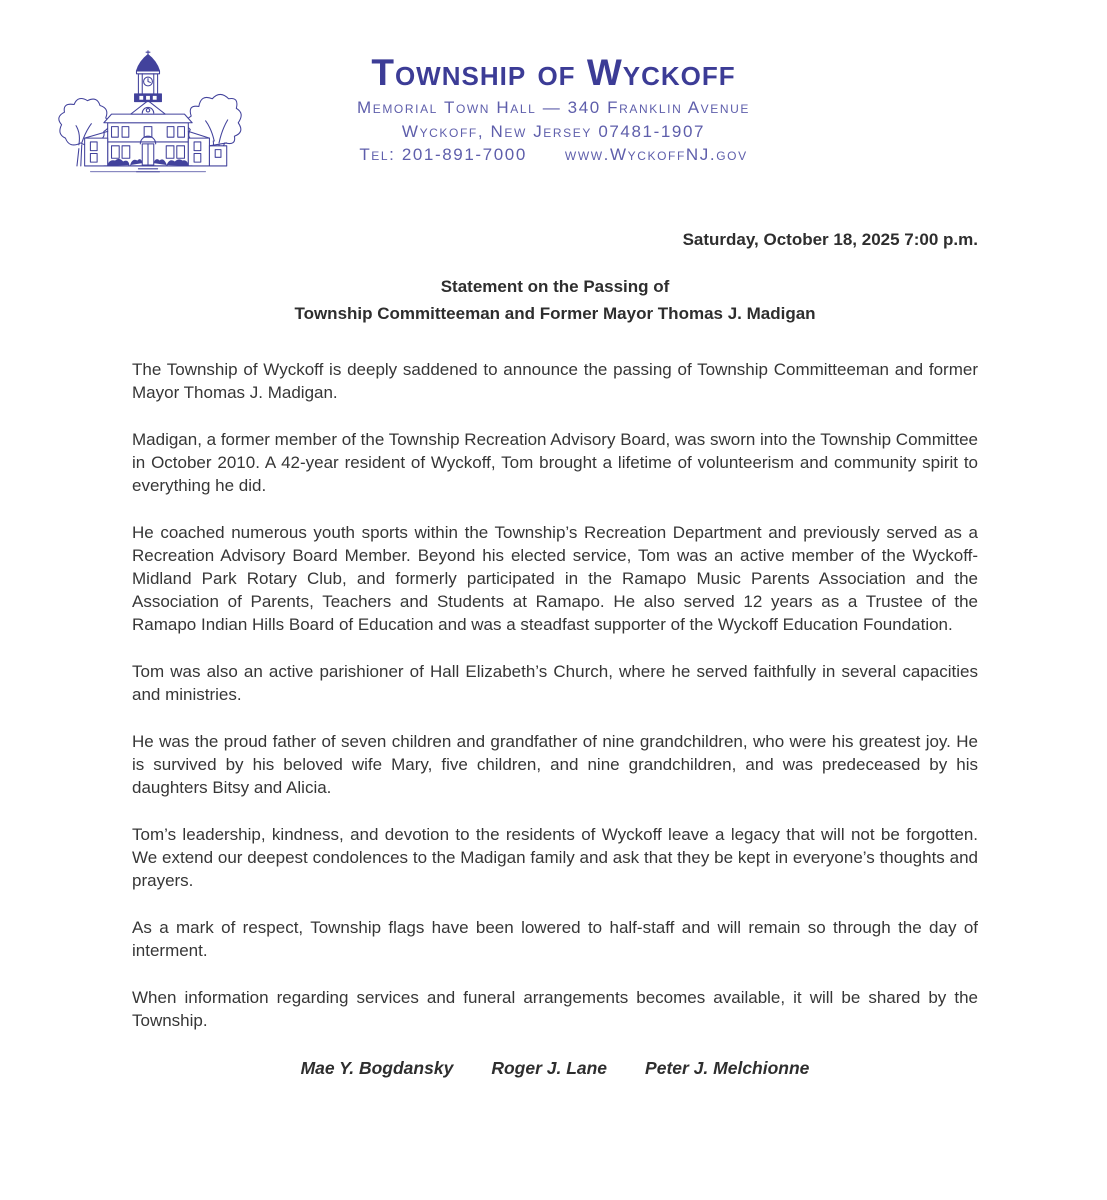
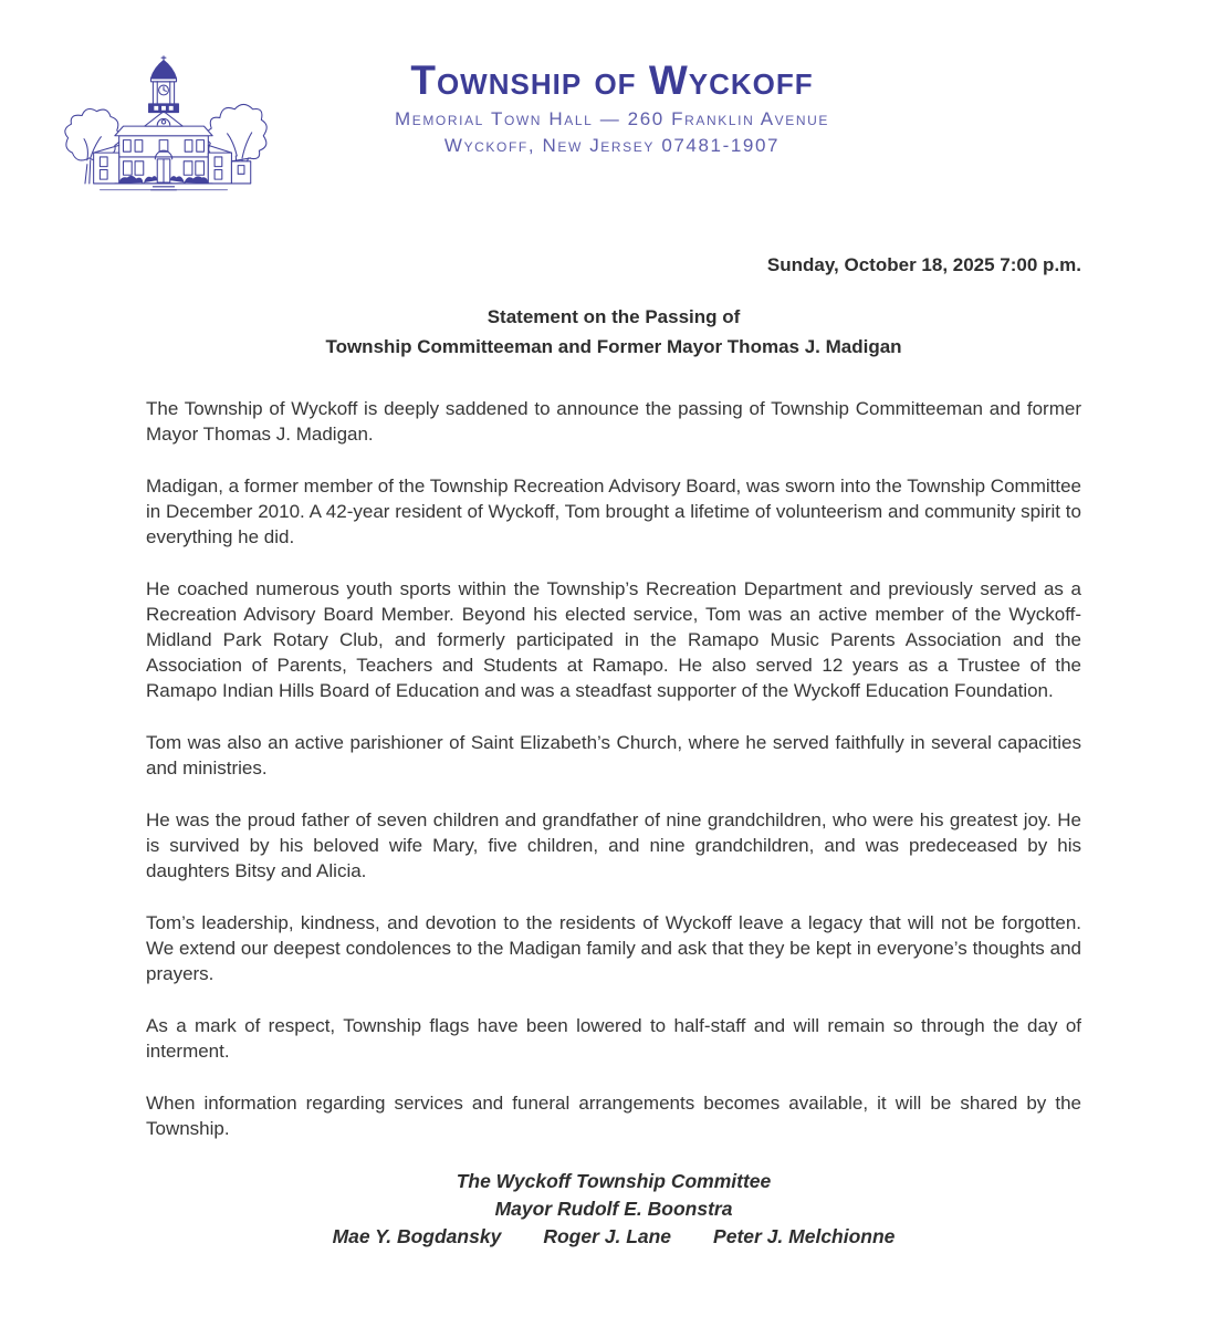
  Township of Wyckoff
- Memorial Town Hall — 340 Franklin Avenue
+ Memorial Town Hall — 260 Franklin Avenue
  Wyckoff, New Jersey 07481-1907
- Tel: 201-891-7000 www.WyckoffNJ.gov
- Saturday, October 18, 2025 7:00 p.m.
+ Sunday, October 18, 2025 7:00 p.m.
  Statement on the Passing of
  Township Committeeman and Former Mayor Thomas J. Madigan
  The Township of Wyckoff is deeply saddened to announce the passing of Township Committeeman and former Mayor Thomas J. Madigan.
- Madigan, a former member of the Township Recreation Advisory Board, was sworn into the Township Committee in October 2010. A 42-year resident of Wyckoff, Tom brought a lifetime of volunteerism and community spirit to everything he did.
+ Madigan, a former member of the Township Recreation Advisory Board, was sworn into the Township Committee in December 2010. A 42-year resident of Wyckoff, Tom brought a lifetime of volunteerism and community spirit to everything he did.
  He coached numerous youth sports within the Township’s Recreation Department and previously served as a Recreation Advisory Board Member. Beyond his elected service, Tom was an active member of the Wyckoff-Midland Park Rotary Club, and formerly participated in the Ramapo Music Parents Association and the Association of Parents, Teachers and Students at Ramapo. He also served 12 years as a Trustee of the Ramapo Indian Hills Board of Education and was a steadfast supporter of the Wyckoff Education Foundation.
- Tom was also an active parishioner of Hall Elizabeth’s Church, where he served faithfully in several capacities and ministries.
+ Tom was also an active parishioner of Saint Elizabeth’s Church, where he served faithfully in several capacities and ministries.
  He was the proud father of seven children and grandfather of nine grandchildren, who were his greatest joy. He is survived by his beloved wife Mary, five children, and nine grandchildren, and was predeceased by his daughters Bitsy and Alicia.
  Tom’s leadership, kindness, and devotion to the residents of Wyckoff leave a legacy that will not be forgotten. We extend our deepest condolences to the Madigan family and ask that they be kept in everyone’s thoughts and prayers.
  As a mark of respect, Township flags have been lowered to half-staff and will remain so through the day of interment.
  When information regarding services and funeral arrangements becomes available, it will be shared by the Township.
+ The Wyckoff Township Committee
+ Mayor Rudolf E. Boonstra
  Mae Y. Bogdansky
  Roger J. Lane
  Peter J. Melchionne
